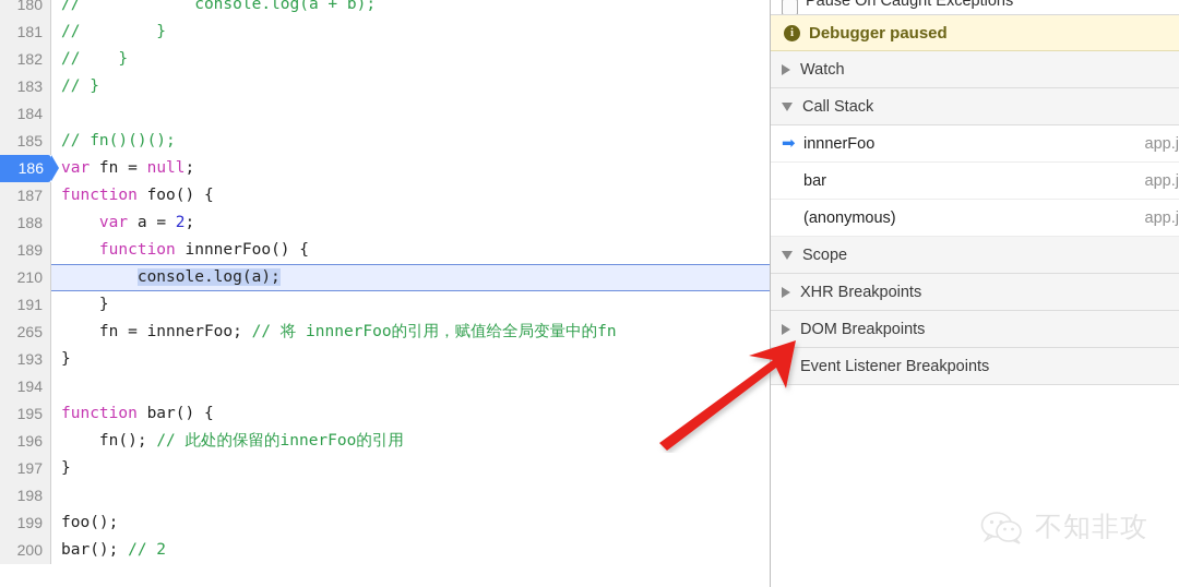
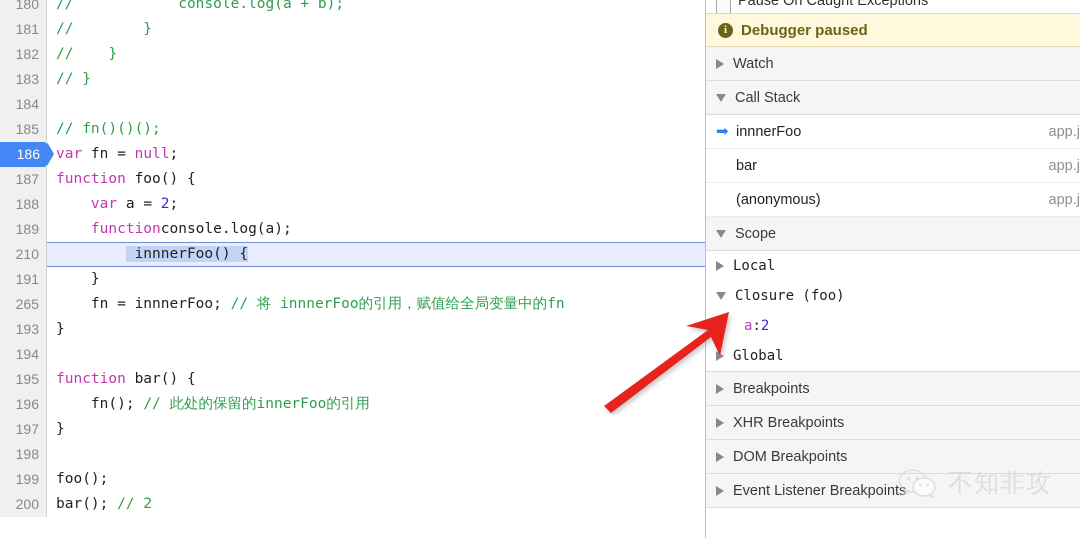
  180
  // console.log(a + b);
  181
  // }
  182
  // }
  183
  // }
  184
  185
  // fn()()();
  186
  var fn = null;
  187
  function foo() {
  188
  var a = 2;
  189
- function innnerFoo() {
+ functionconsole.log(a);
  210
- console.log(a);
+ innnerFoo() {
  191
  }
  265
  fn = innnerFoo; // 将 innnerFoo的引用，赋值给全局变量中的fn
  193
  }
  194
  195
  function bar() {
  196
  fn(); // 此处的保留的innerFoo的引用
  197
  }
  198
  199
  foo();
  200
  bar(); // 2
  Pause On Caught Exceptions
  i
  Debugger paused
  Watch
  Call Stack
  ➡
  innnerFoo
  app.j
  bar
  app.j
  (anonymous)
  app.j
  Scope
+ Local
+ Closure (foo)
+ a
+ :
+ 2
+ Global
+ Breakpoints
  XHR Breakpoints
  DOM Breakpoints
  Event Listener Breakpoints
  不知非攻
